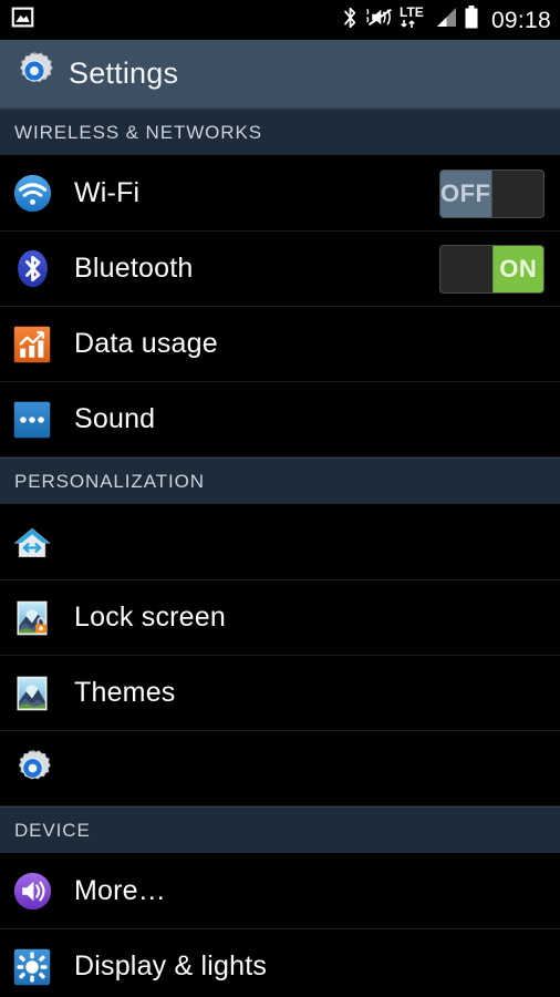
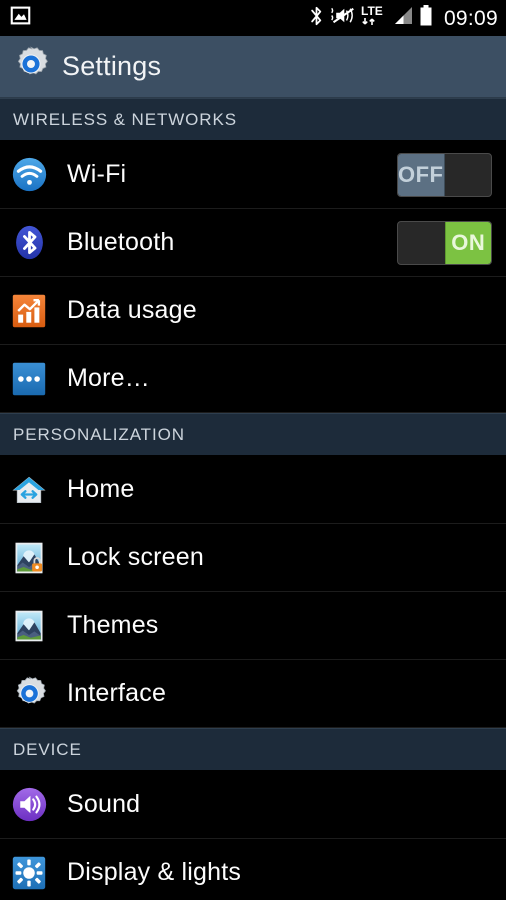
  LTE
- 09:18
+ 09:09
  Settings
  WIRELESS & NETWORKS
  Wi-Fi
  OFF
  Bluetooth
  ON
  Data usage
- Sound
+ More…
  PERSONALIZATION
+ Home
  Lock screen
  Themes
+ Interface
  DEVICE
- More…
+ Sound
  Display & lights
